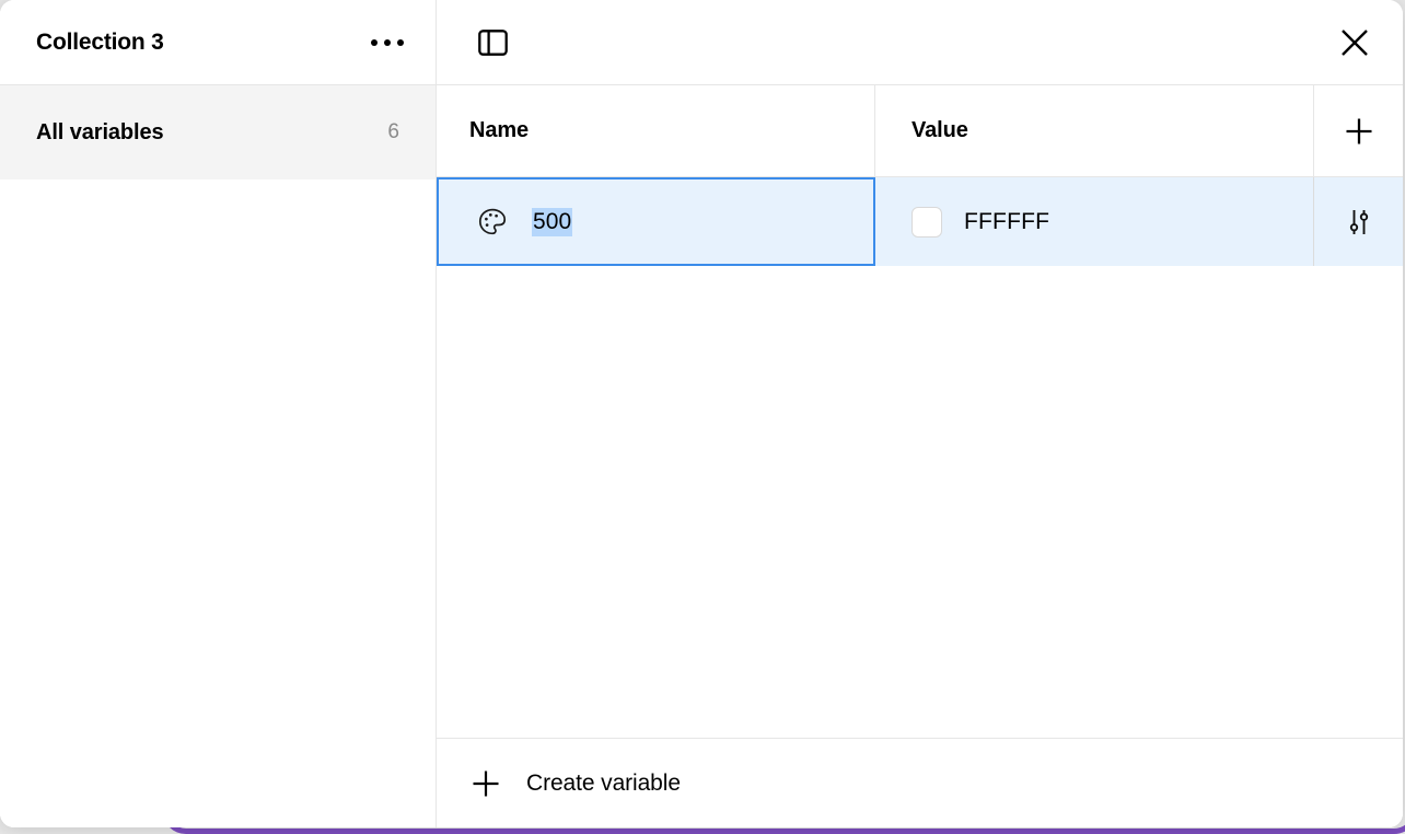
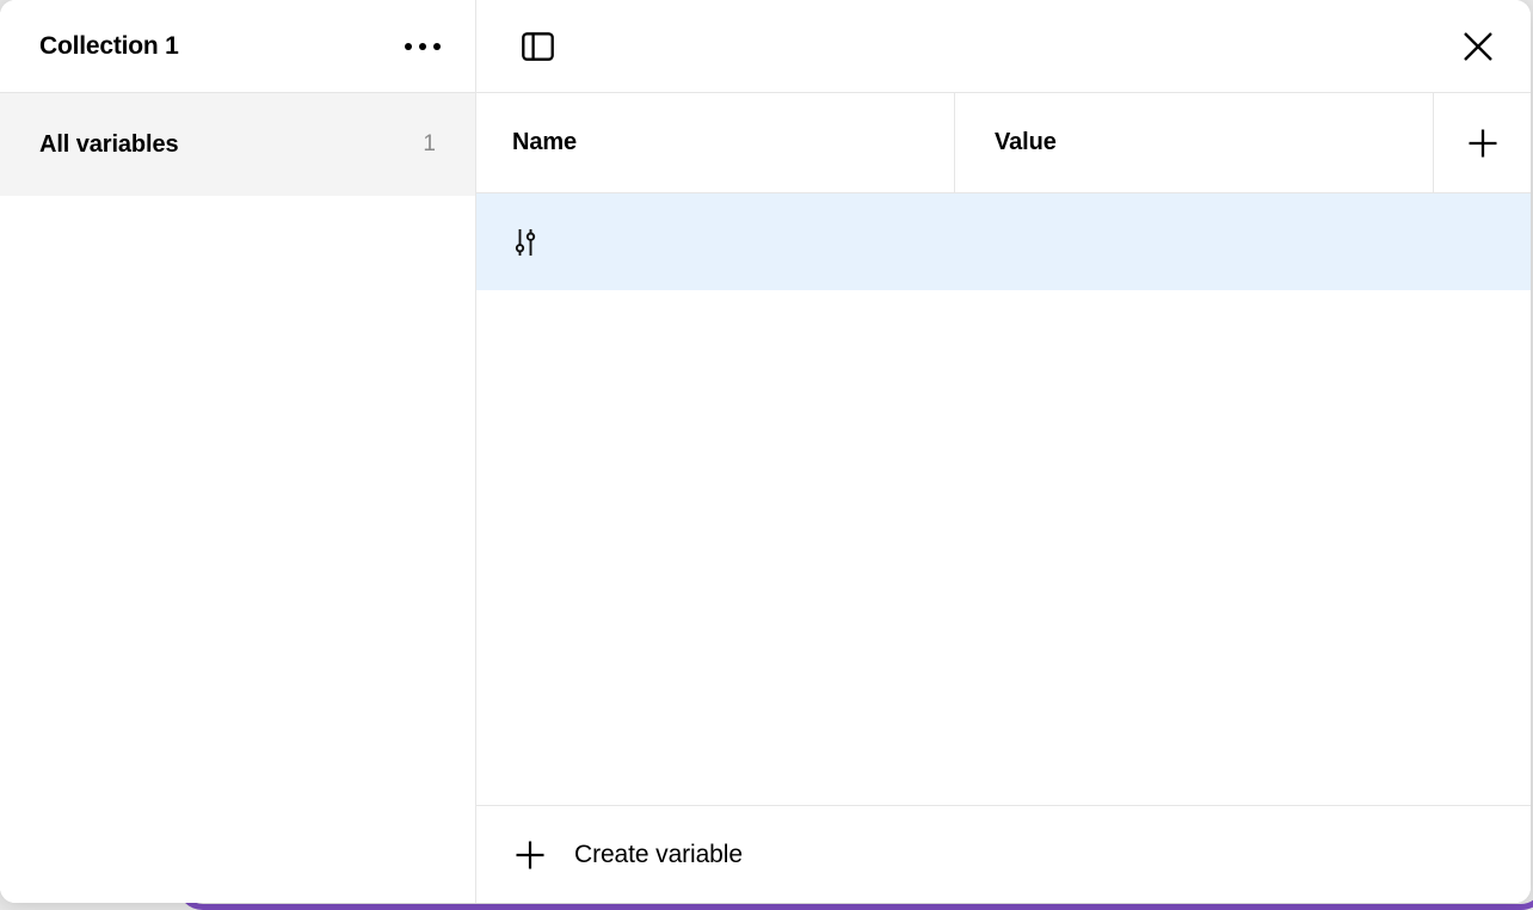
- Collection 3
+ Collection 1
  All variables
- 6
+ 1
  Name
  Value
- 500
- FFFFFF
  Create variable
